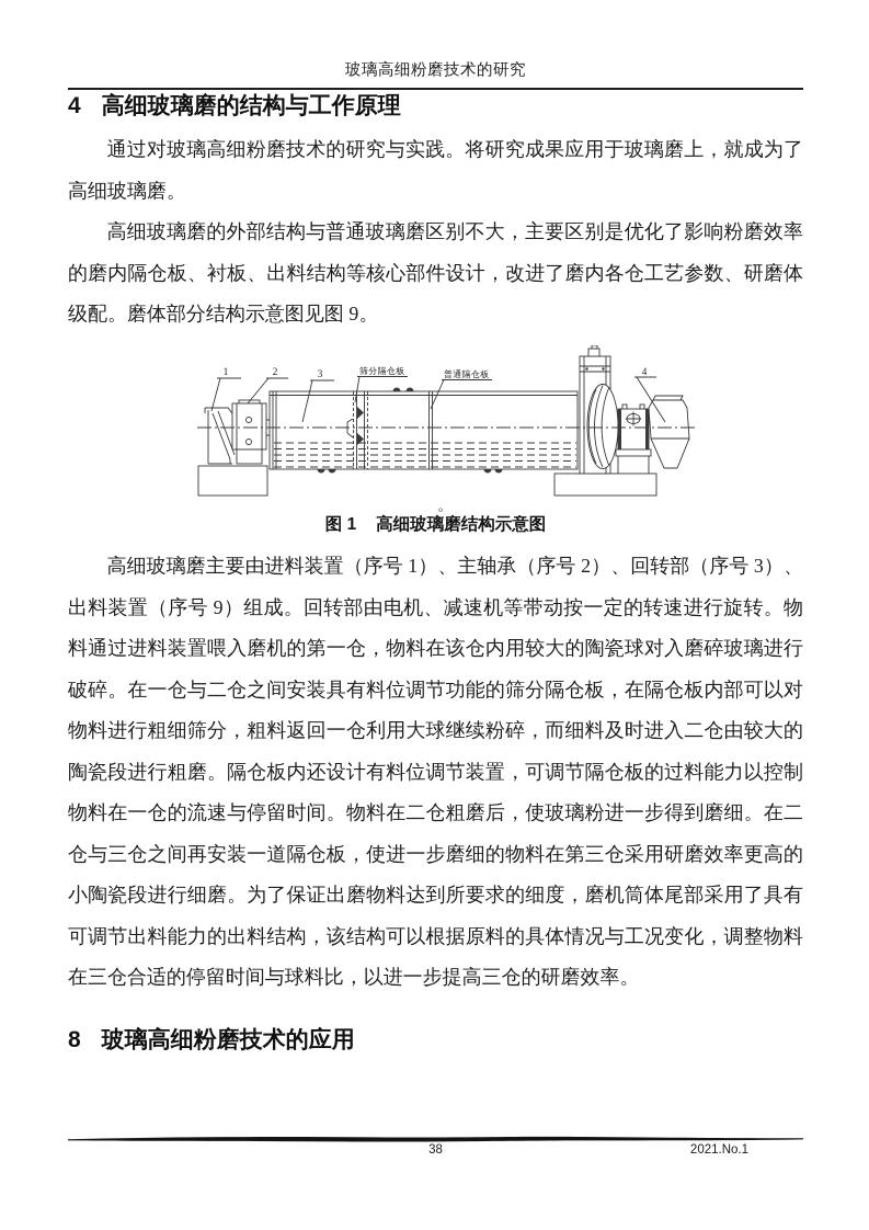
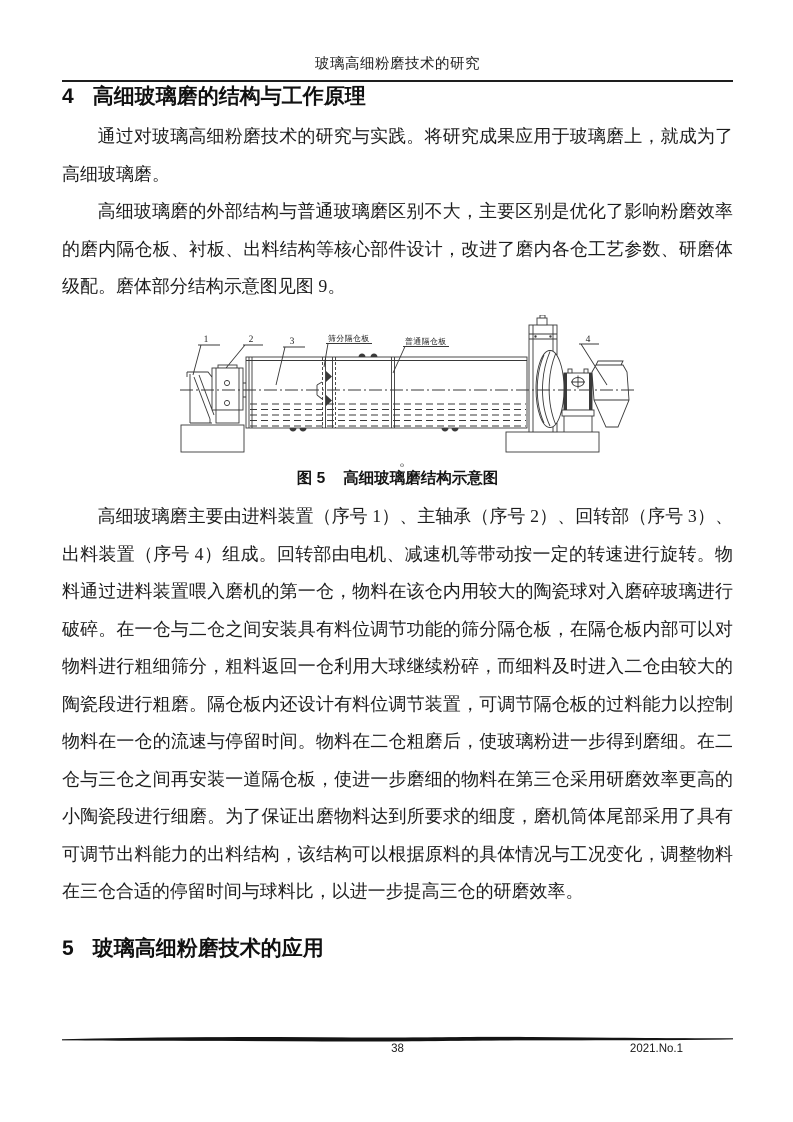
  玻璃高细粉磨技术的研究
  4
  高细玻璃磨的结构与工作原理
  通过对玻璃高细粉磨技术的研究与实践。将研究成果应用于玻璃磨上，就成为了高细玻璃磨。
  高细玻璃磨的外部结构与普通玻璃磨区别不大，主要区别是优化了影响粉磨效率的磨内隔仓板、衬板、出料结构等核心部件设计，改进了磨内各仓工艺参数、研磨体级配。磨体部分结构示意图见图 9。
  1
  2
  3
  筛分隔仓板
  普通隔仓板
  4
  o
- 图 1 高细玻璃磨结构示意图
+ 图 5 高细玻璃磨结构示意图
- 高细玻璃磨主要由进料装置（序号 1）、主轴承（序号 2）、回转部（序号 3）、出料装置（序号 9）组成。回转部由电机、减速机等带动按一定的转速进行旋转。物料通过进料装置喂入磨机的第一仓，物料在该仓内用较大的陶瓷球对入磨碎玻璃进行破碎。在一仓与二仓之间安装具有料位调节功能的筛分隔仓板，在隔仓板内部可以对物料进行粗细筛分，粗料返回一仓利用大球继续粉碎，而细料及时进入二仓由较大的陶瓷段进行粗磨。隔仓板内还设计有料位调节装置，可调节隔仓板的过料能力以控制物料在一仓的流速与停留时间。物料在二仓粗磨后，使玻璃粉进一步得到磨细。在二仓与三仓之间再安装一道隔仓板，使进一步磨细的物料在第三仓采用研磨效率更高的小陶瓷段进行细磨。为了保证出磨物料达到所要求的细度，磨机筒体尾部采用了具有可调节出料能力的出料结构，该结构可以根据原料的具体情况与工况变化，调整物料在三仓合适的停留时间与球料比，以进一步提高三仓的研磨效率。
+ 高细玻璃磨主要由进料装置（序号 1）、主轴承（序号 2）、回转部（序号 3）、出料装置（序号 4）组成。回转部由电机、减速机等带动按一定的转速进行旋转。物料通过进料装置喂入磨机的第一仓，物料在该仓内用较大的陶瓷球对入磨碎玻璃进行破碎。在一仓与二仓之间安装具有料位调节功能的筛分隔仓板，在隔仓板内部可以对物料进行粗细筛分，粗料返回一仓利用大球继续粉碎，而细料及时进入二仓由较大的陶瓷段进行粗磨。隔仓板内还设计有料位调节装置，可调节隔仓板的过料能力以控制物料在一仓的流速与停留时间。物料在二仓粗磨后，使玻璃粉进一步得到磨细。在二仓与三仓之间再安装一道隔仓板，使进一步磨细的物料在第三仓采用研磨效率更高的小陶瓷段进行细磨。为了保证出磨物料达到所要求的细度，磨机筒体尾部采用了具有可调节出料能力的出料结构，该结构可以根据原料的具体情况与工况变化，调整物料在三仓合适的停留时间与球料比，以进一步提高三仓的研磨效率。
- 8
+ 5
  玻璃高细粉磨技术的应用
  38
  2021.No.1
